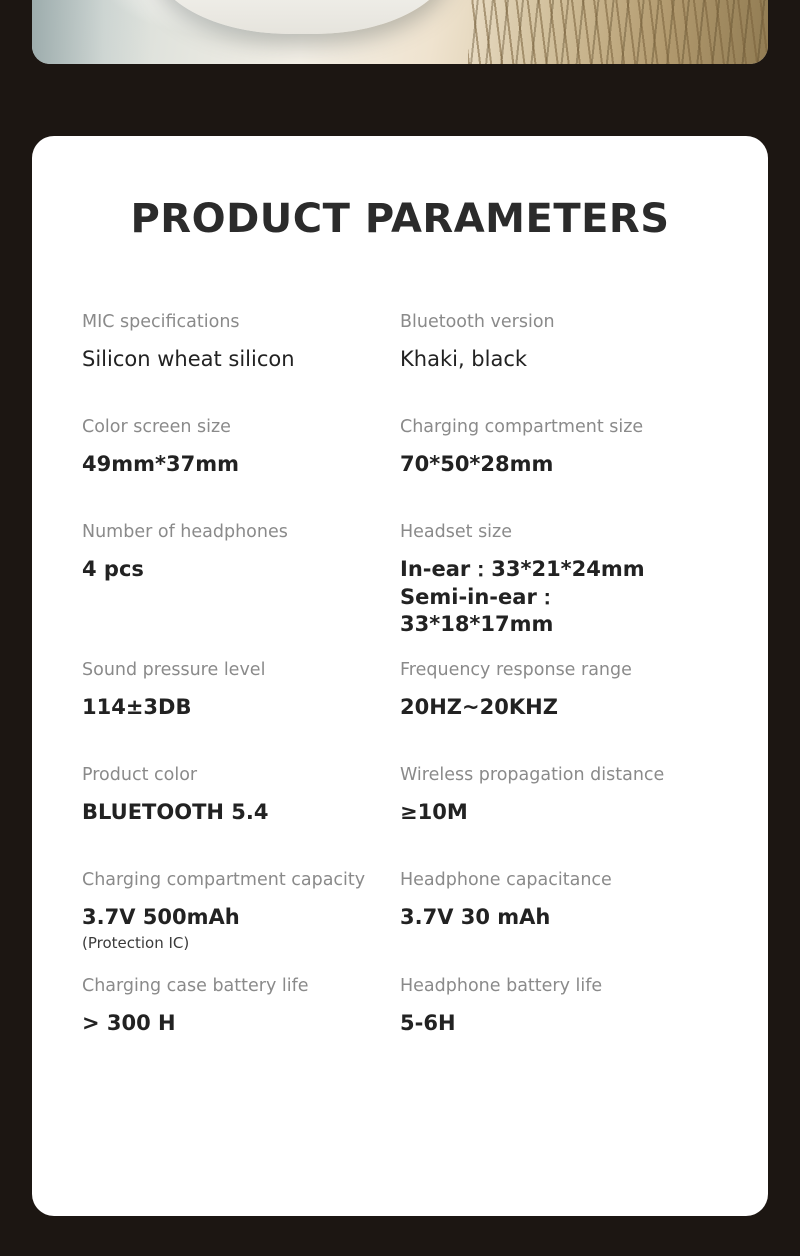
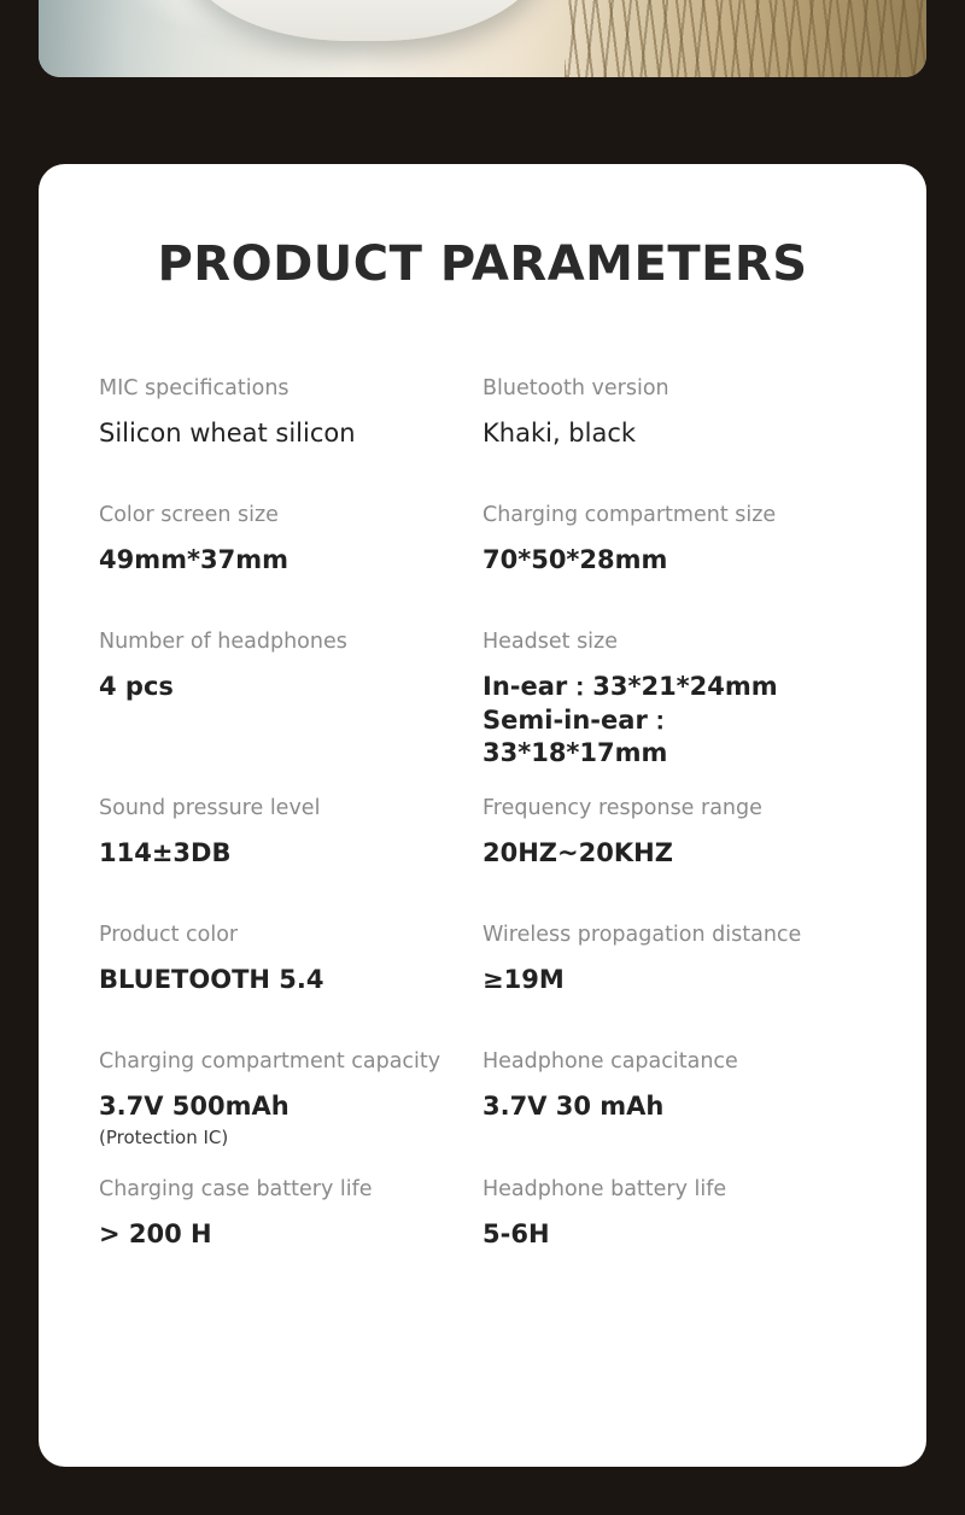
  PRODUCT PARAMETERS
  MIC specifications
  Silicon wheat silicon
  Bluetooth version
  Khaki, black
  Color screen size
  49mm*37mm
  Charging compartment size
  70*50*28mm
  Number of headphones
  4 pcs
  Headset size
  In-ear：33*21*24mm
  Semi-in-ear：33*18*17mm
  Sound pressure level
  114±3DB
  Frequency response range
  20HZ~20KHZ
  Product color
  BLUETOOTH 5.4
  Wireless propagation distance
- ≥10M
+ ≥19M
  Charging compartment capacity
  3.7V 500mAh
  (Protection IC)
  Headphone capacitance
  3.7V 30 mAh
  Charging case battery life
- > 300 H
+ > 200 H
  Headphone battery life
  5-6H
